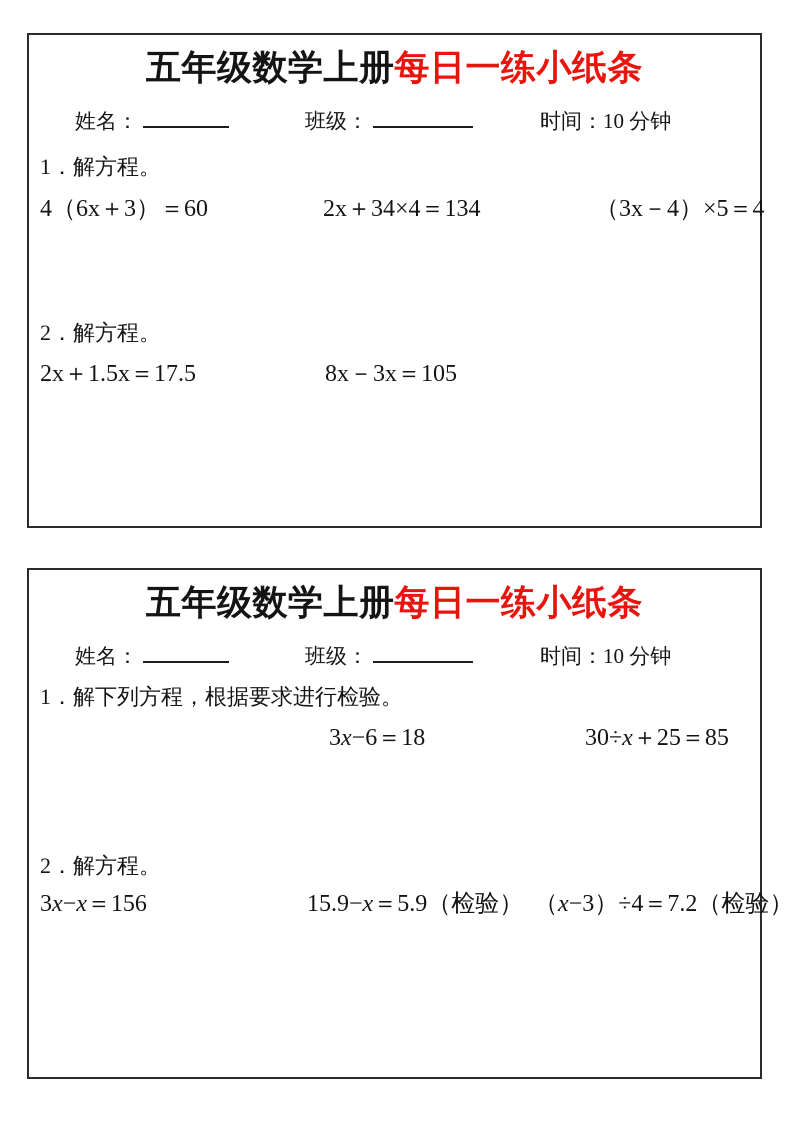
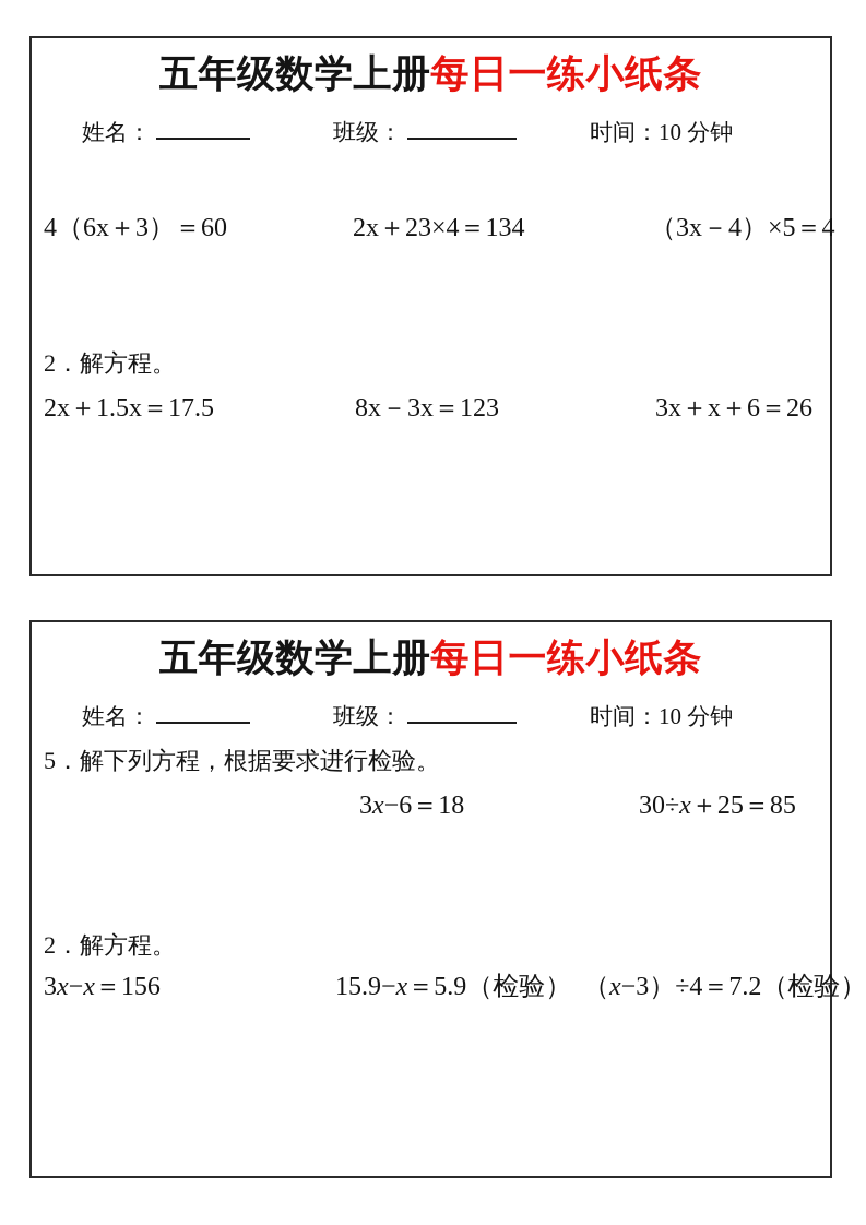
  五年级数学上册每日一练小纸条
  姓名：
  班级：
  时间：10 分钟
- 1．解方程。
  4（6x＋3）＝60
- 2x＋34×4＝134
+ 2x＋23×4＝134
  （3x－4）×5＝4
  2．解方程。
  2x＋1.5x＝17.5
- 8x－3x＝105
+ 8x－3x＝123
+ 3x＋x＋6＝26
  五年级数学上册每日一练小纸条
  姓名：
  班级：
  时间：10 分钟
- 1．解下列方程，根据要求进行检验。
+ 5．解下列方程，根据要求进行检验。
  3x−6＝18
  30÷x＋25＝85
  2．解方程。
  3x−x＝156
  15.9−x＝5.9（检验）
  （x−3）÷4＝7.2（检验）
